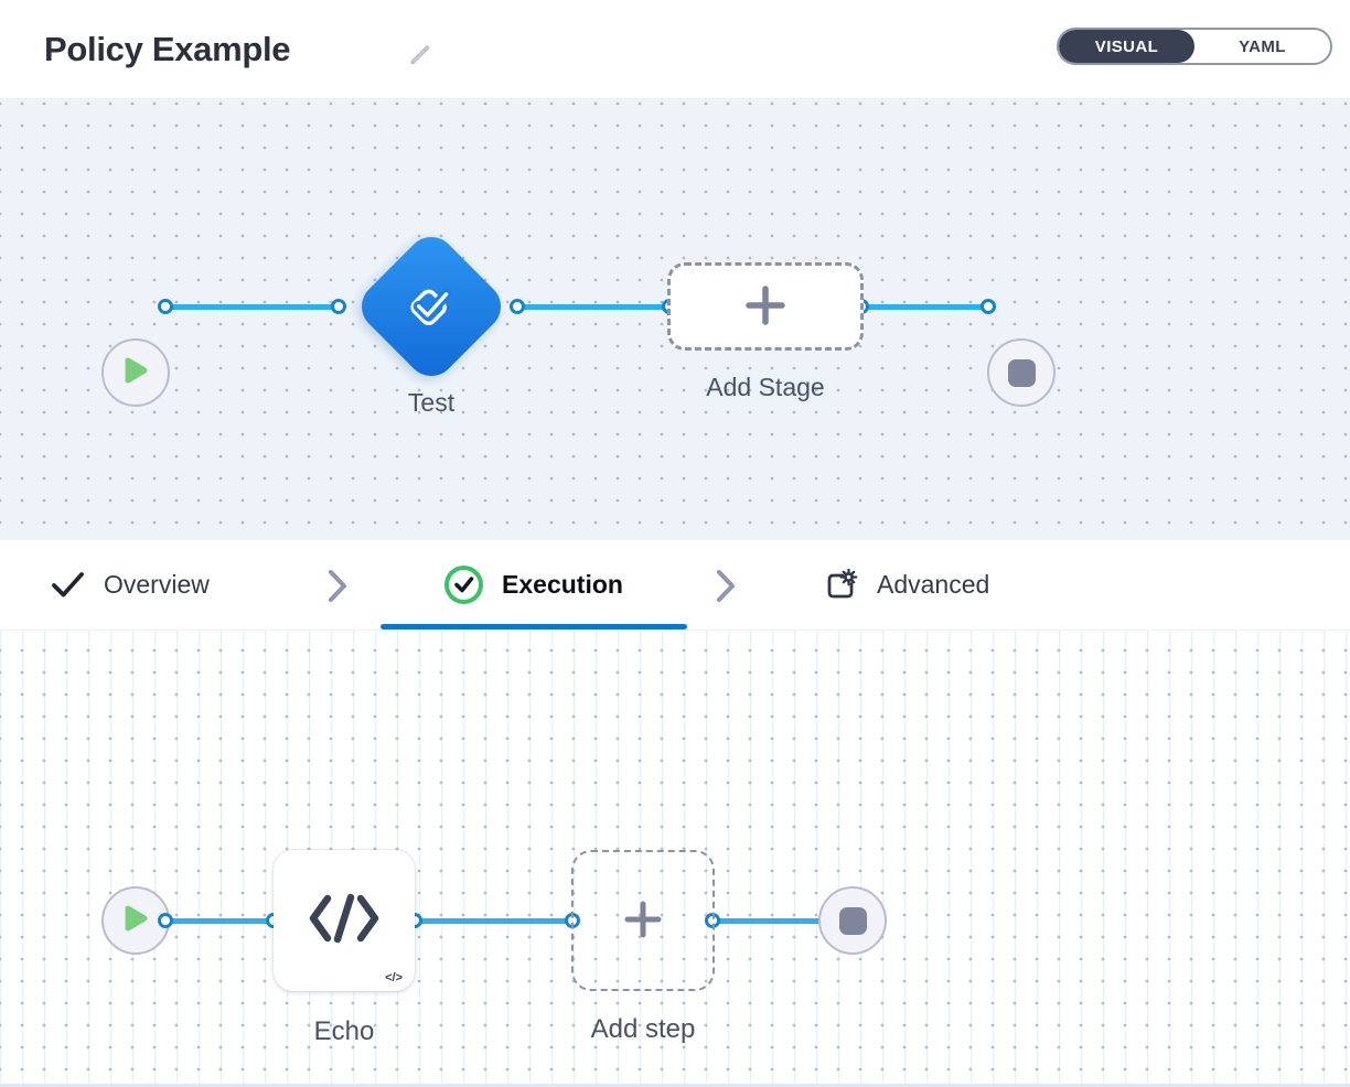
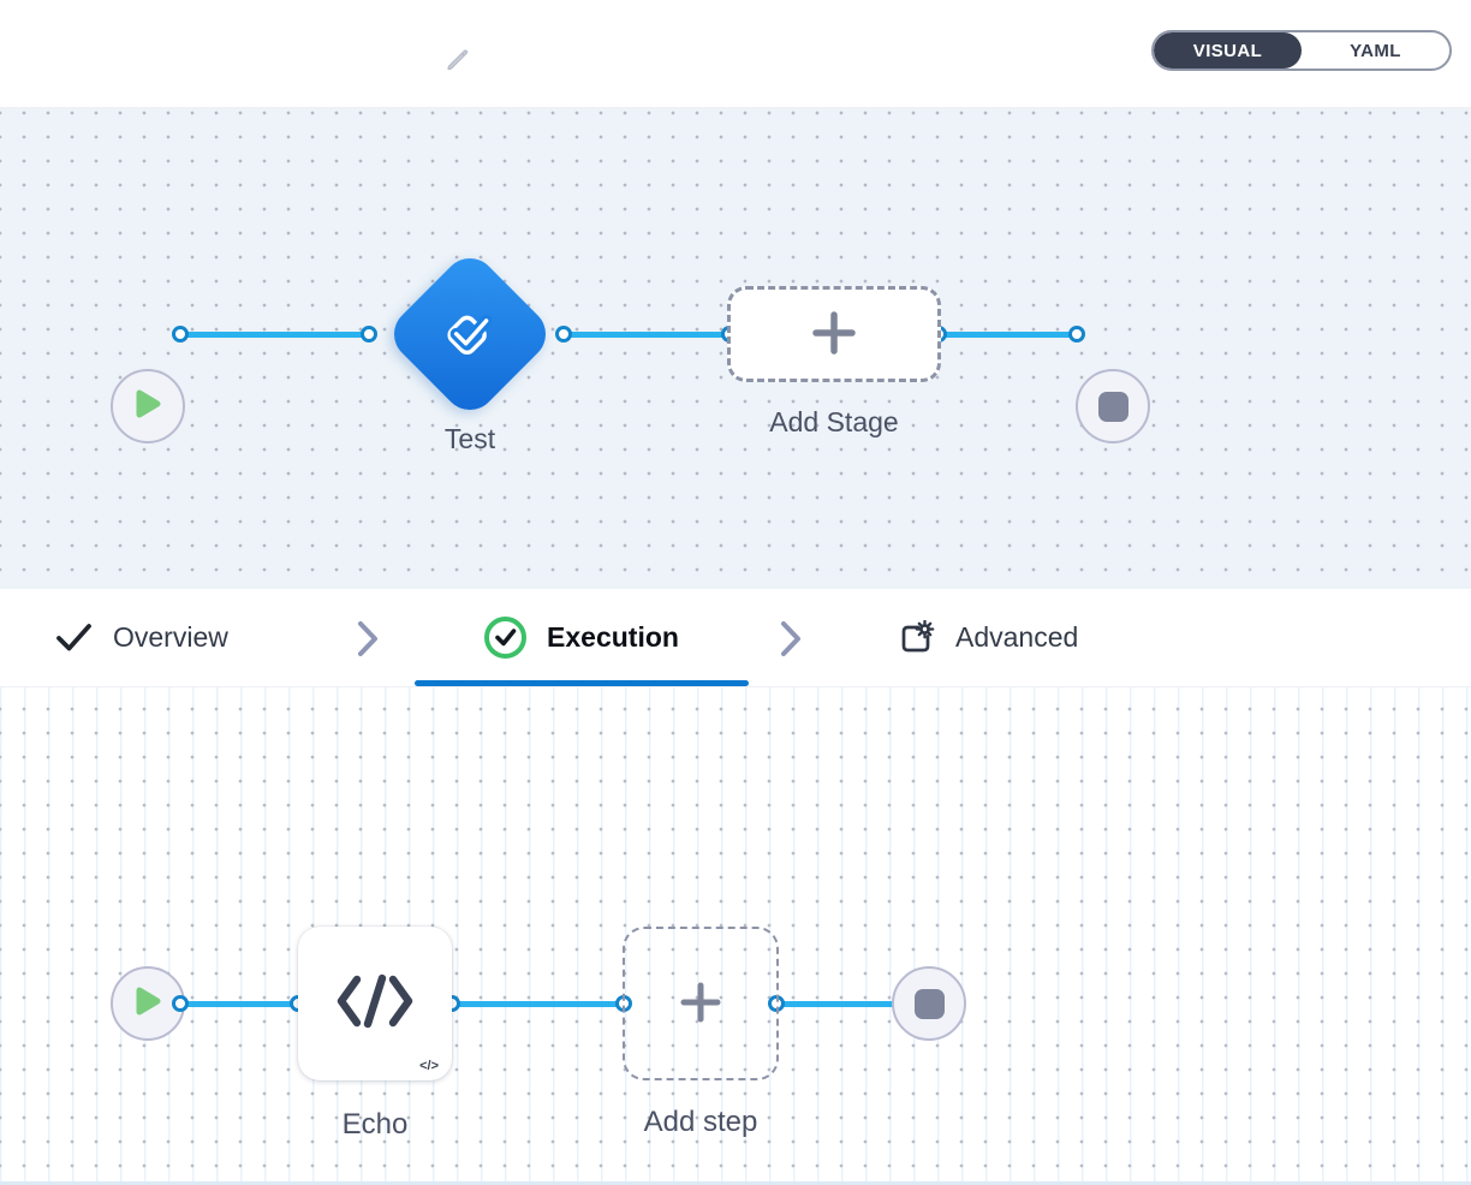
- Policy Example
  VISUAL
  YAML
  Test
  Add Stage
  Overview
  Execution
  Advanced
  </>
  Echo
  Add step
